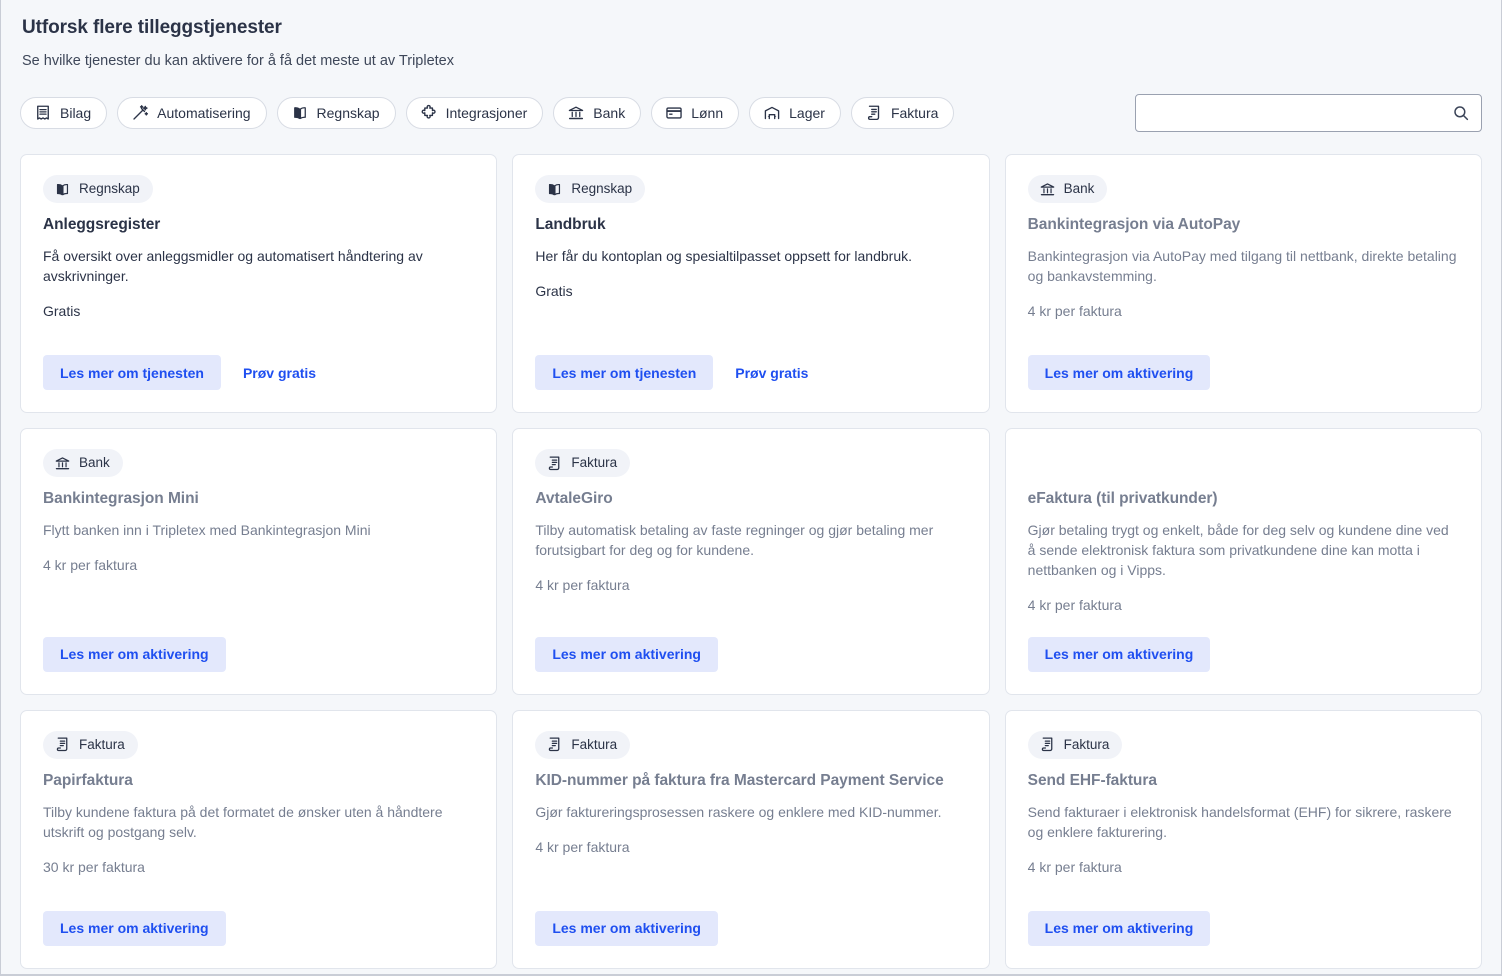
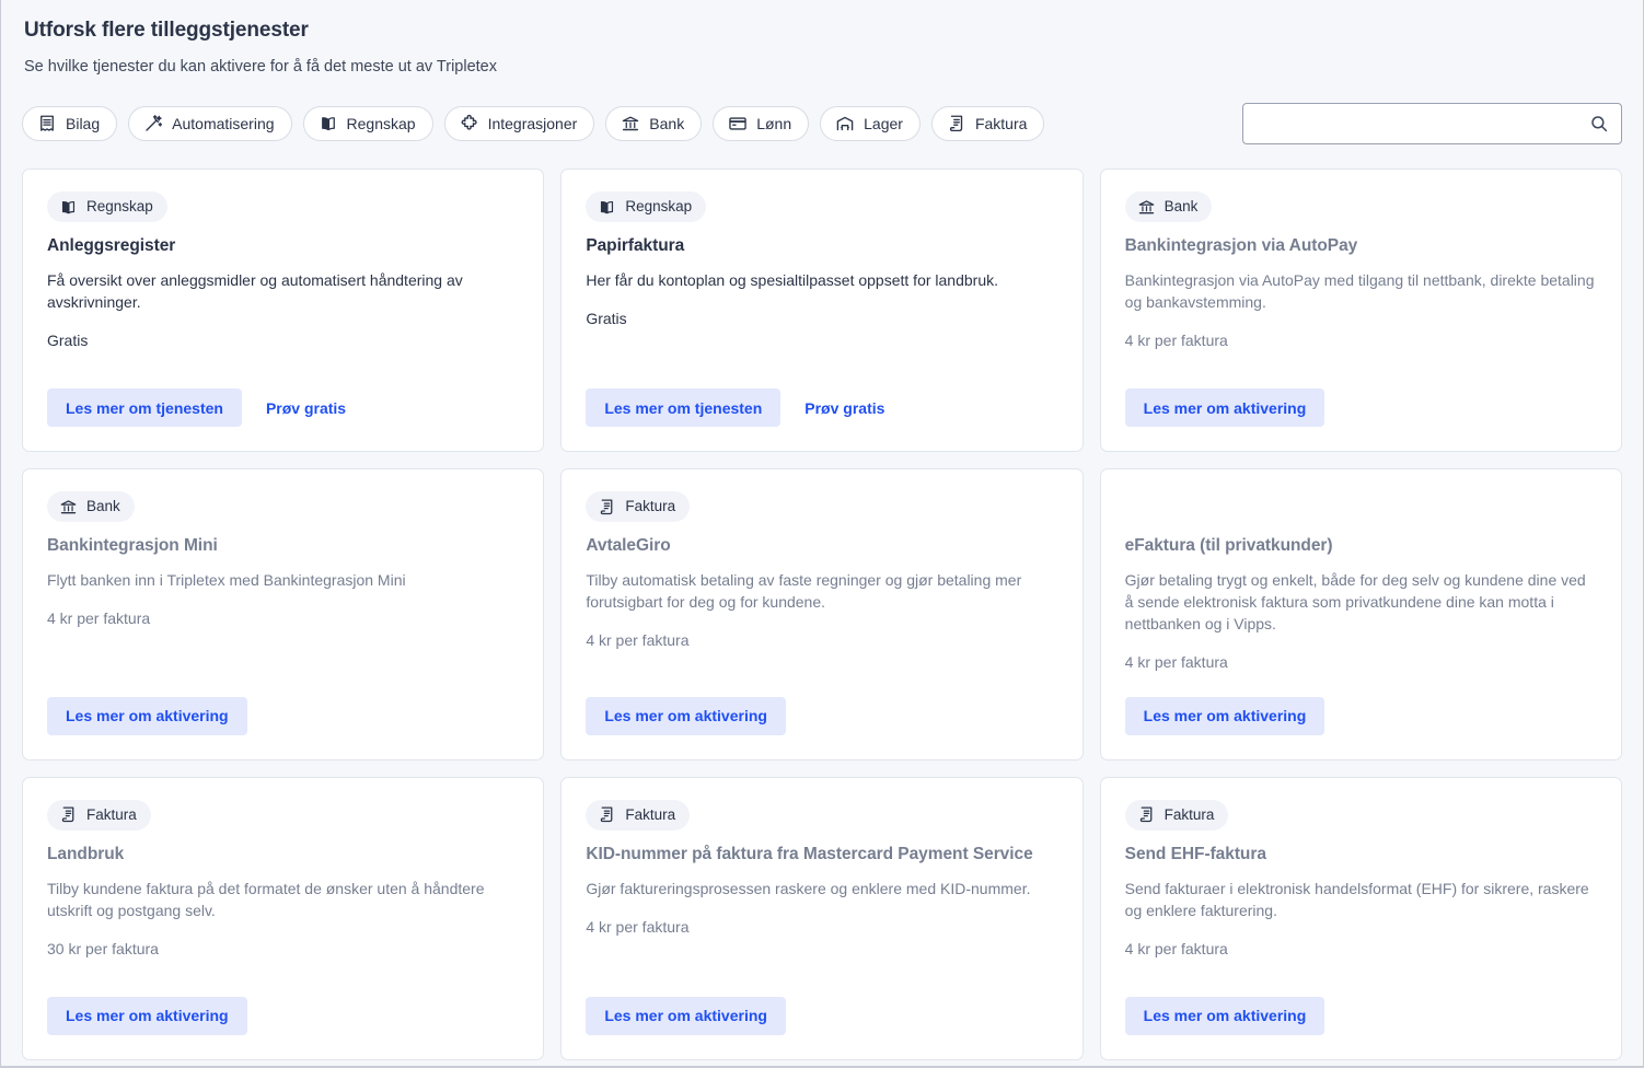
  Utforsk flere tilleggstjenester
  Se hvilke tjenester du kan aktivere for å få det meste ut av Tripletex
  Bilag
  Automatisering
  Regnskap
  Integrasjoner
  Bank
  Lønn
  Lager
  Faktura
  Regnskap
  Anleggsregister
  Få oversikt over anleggsmidler og automatisert håndtering av avskrivninger.
  Gratis
  Les mer om tjenesten
  Prøv gratis
  Regnskap
- Landbruk
+ Papirfaktura
  Her får du kontoplan og spesialtilpasset oppsett for landbruk.
  Gratis
  Les mer om tjenesten
  Prøv gratis
  Bank
  Bankintegrasjon via AutoPay
  Bankintegrasjon via AutoPay med tilgang til nettbank, direkte betaling og bankavstemming.
  4 kr per faktura
  Les mer om aktivering
  Bank
  Bankintegrasjon Mini
  Flytt banken inn i Tripletex med Bankintegrasjon Mini
  4 kr per faktura
  Les mer om aktivering
  Faktura
  AvtaleGiro
  Tilby automatisk betaling av faste regninger og gjør betaling mer forutsigbart for deg og for kundene.
  4 kr per faktura
  Les mer om aktivering
  eFaktura (til privatkunder)
  Gjør betaling trygt og enkelt, både for deg selv og kundene dine ved å sende elektronisk faktura som privatkundene dine kan motta i nettbanken og i Vipps.
  4 kr per faktura
  Les mer om aktivering
  Faktura
- Papirfaktura
+ Landbruk
  Tilby kundene faktura på det formatet de ønsker uten å håndtere utskrift og postgang selv.
  30 kr per faktura
  Les mer om aktivering
  Faktura
  KID-nummer på faktura fra Mastercard Payment Service
  Gjør faktureringsprosessen raskere og enklere med KID-nummer.
  4 kr per faktura
  Les mer om aktivering
  Faktura
  Send EHF-faktura
  Send fakturaer i elektronisk handelsformat (EHF) for sikrere, raskere og enklere fakturering.
  4 kr per faktura
  Les mer om aktivering
